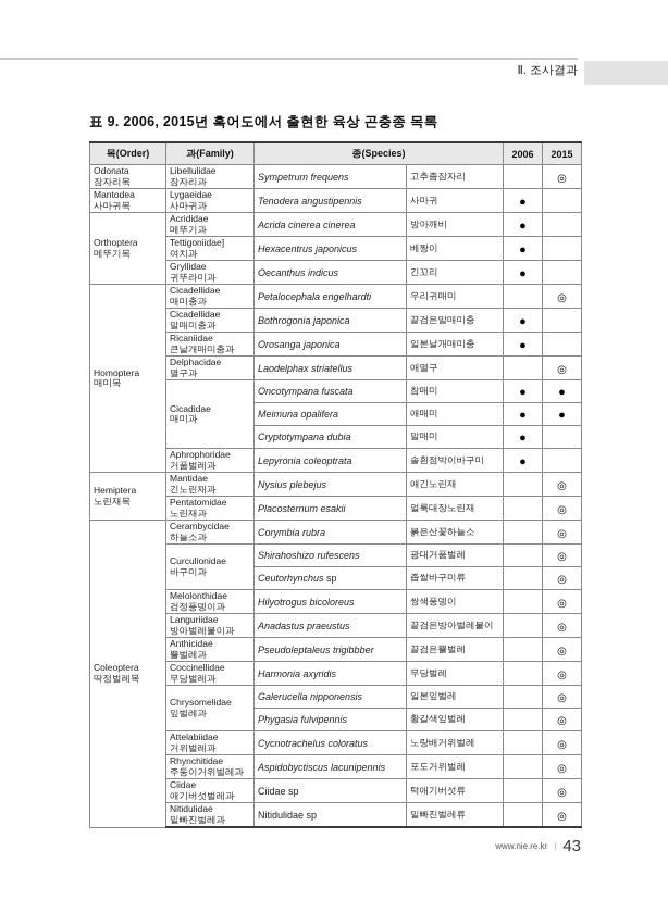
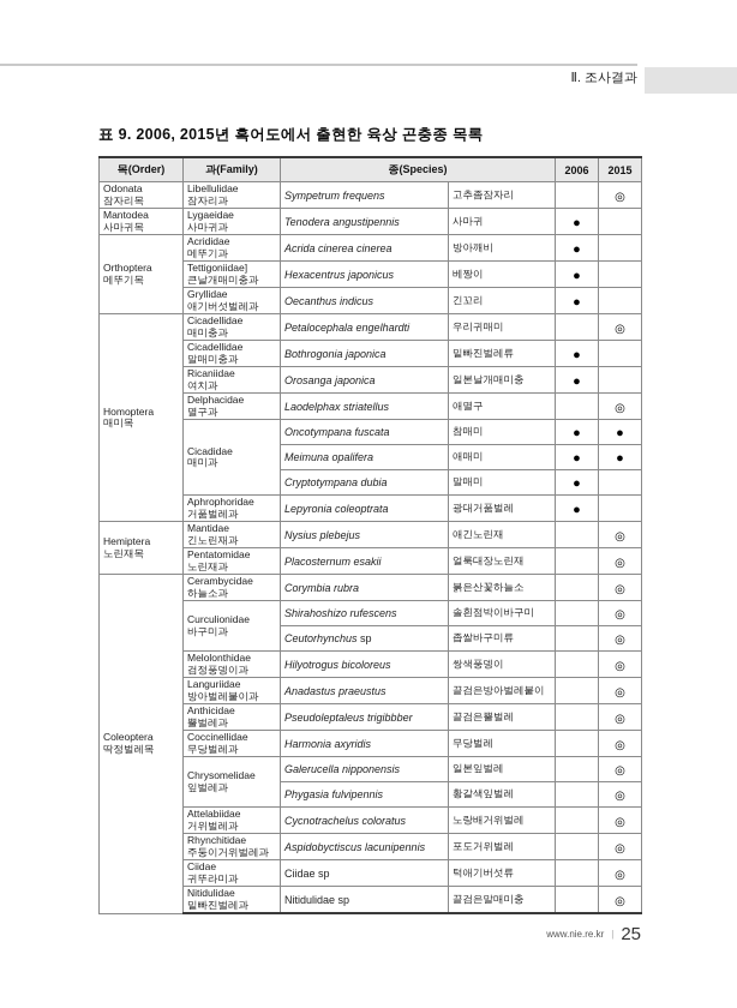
  Ⅱ. 조사결과
  표 9. 2006, 2015년 흑어도에서 출현한 육상 곤충종 목록
  목(Order)	과(Family)	종(Species)	2006	2015
  Odonata잠자리목	Libellulidae잠자리과	Sympetrum frequens	고추좀잠자리		◎
  Mantodea사마귀목	Lygaeidae사마귀과	Tenodera angustipennis	사마귀	●
  Orthoptera메뚜기목	Acrididae메뚜기과	Acrida cinerea cinerea	방아깨비	●
- Tettigoniidae]여치과	Hexacentrus japonicus	베짱이	●
+ Tettigoniidae]큰날개매미충과	Hexacentrus japonicus	베짱이	●
- Gryllidae귀뚜라미과	Oecanthus indicus	긴꼬리	●
+ Gryllidae애기버섯벌레과	Oecanthus indicus	긴꼬리	●
  Homoptera매미목	Cicadellidae매미충과	Petalocephala engelhardti	우리귀매미		◎
- Cicadellidae말매미충과	Bothrogonia japonica	끝검은말매미충	●
+ Cicadellidae말매미충과	Bothrogonia japonica	밑빠진벌레류	●
- Ricaniidae큰날개매미충과	Orosanga japonica	일본날개매미충	●
+ Ricaniidae여치과	Orosanga japonica	일본날개매미충	●
  Delphacidae멸구과	Laodelphax striatellus	애멸구		◎
  Cicadidae매미과	Oncotympana fuscata	참매미	●	●
  Meimuna opalifera	애매미	●	●
  Cryptotympana dubia	말매미	●
- Aphrophoridae거품벌레과	Lepyronia coleoptrata	솔흰점박이바구미	●
+ Aphrophoridae거품벌레과	Lepyronia coleoptrata	광대거품벌레	●
  Hemiptera노린재목	Mantidae긴노린재과	Nysius plebejus	애긴노린재		◎
  Pentatomidae노린재과	Placosternum esakii	얼룩대장노린재		◎
  Coleoptera딱정벌레목	Cerambycidae하늘소과	Corymbia rubra	붉은산꽃하늘소		◎
- Curculionidae바구미과	Shirahoshizo rufescens	광대거품벌레		◎
+ Curculionidae바구미과	Shirahoshizo rufescens	솔흰점박이바구미		◎
  Ceutorhynchus sp	좁쌀바구미류		◎
  Melolonthidae검정풍뎅이과	Hilyotrogus bicoloreus	쌍색풍뎅이		◎
  Languriidae방아벌레붙이과	Anadastus praeustus	끝검은방아벌레붙이		◎
  Anthicidae뿔벌레과	Pseudoleptaleus trigibbber	끝검은뿔벌레		◎
  Coccinellidae무당벌레과	Harmonia axyridis	무당벌레		◎
  Chrysomelidae잎벌레과	Galerucella nipponensis	일본잎벌레		◎
  Phygasia fulvipennis	황갈색잎벌레		◎
  Attelabiidae거위벌레과	Cycnotrachelus coloratus	노랑배거위벌레		◎
  Rhynchitidae주둥이거위벌레과	Aspidobyctiscus lacunipennis	포도거위벌레		◎
- Ciidae애기버섯벌레과	Ciidae sp	턱애기버섯류		◎
+ Ciidae귀뚜라미과	Ciidae sp	턱애기버섯류		◎
- Nitidulidae밑빠진벌레과	Nitidulidae sp	밑빠진벌레류		◎
+ Nitidulidae밑빠진벌레과	Nitidulidae sp	끝검은말매미충		◎
  www.nie.re.kr
  |
- 43
+ 25
